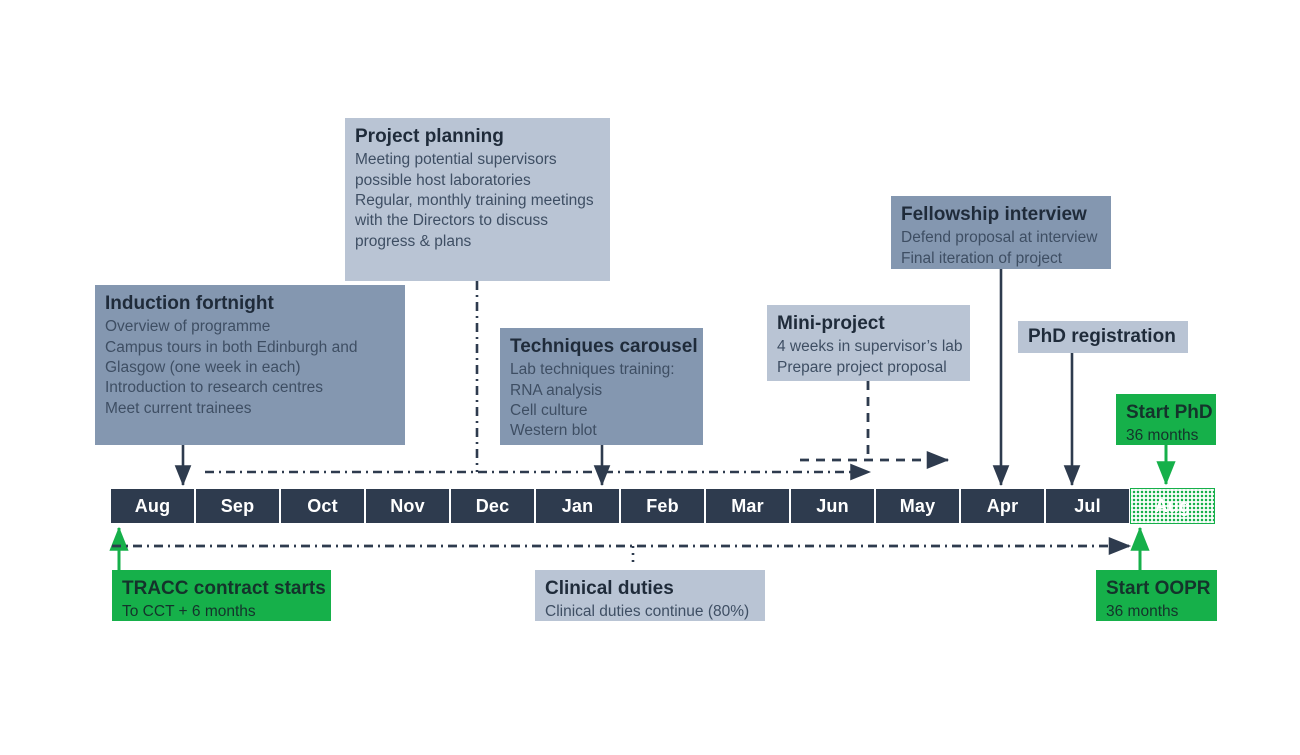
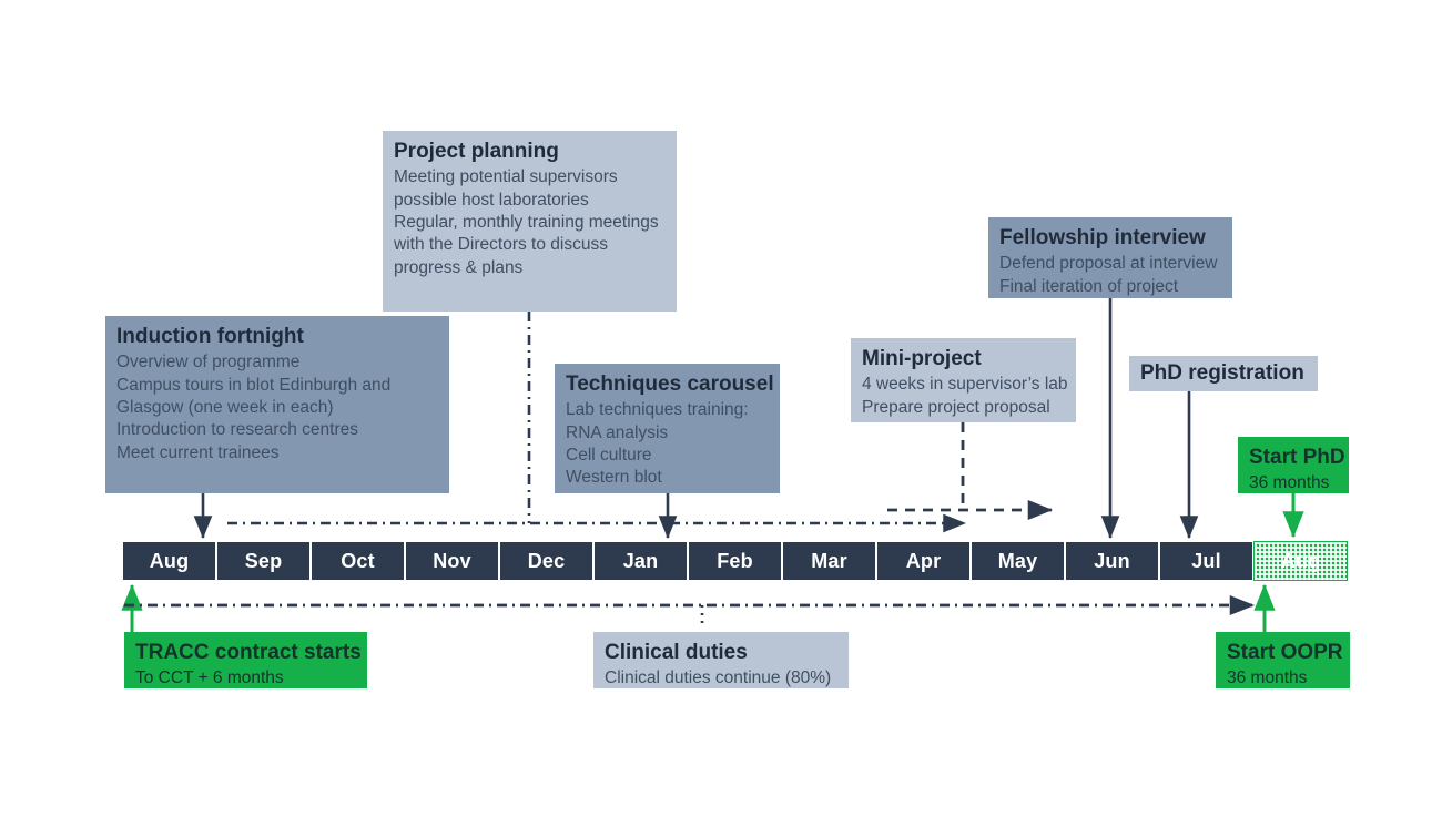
  Induction fortnight
  Overview of programme
- Campus tours in both Edinburgh and
+ Campus tours in blot Edinburgh and
  Glasgow (one week in each)
  Introduction to research centres
  Meet current trainees
  Project planning
  Meeting potential supervisors
  possible host laboratories
  Regular, monthly training meetings
  with the Directors to discuss
  progress & plans
  Techniques carouse
  Lab techniques training:
  RNA analysis
  Cell culture
  Western blot
  Mini-project
  4 weeks in supervisor’s lab
  Prepare project proposal
  Fellowship interview
  Defend proposal at interview
  Final iteration of project
  PhD registration
  Start PhD
  36 months
  TRACC contract starts
  To CCT + 6 months
  Clinical duties
  Clinical duties continue (80%)
  Start OOPR
  36 months
  Aug
  Sep
  Oct
  Nov
  Dec
  Jan
  Feb
  Mar
- Jun
+ Apr
  May
- Apr
+ Jun
  Jul
  Aug
